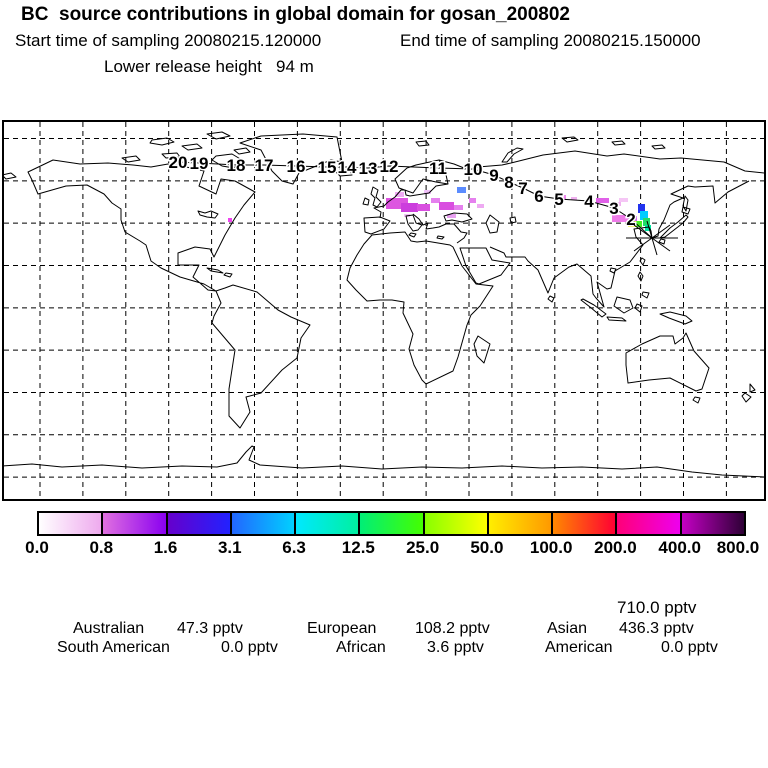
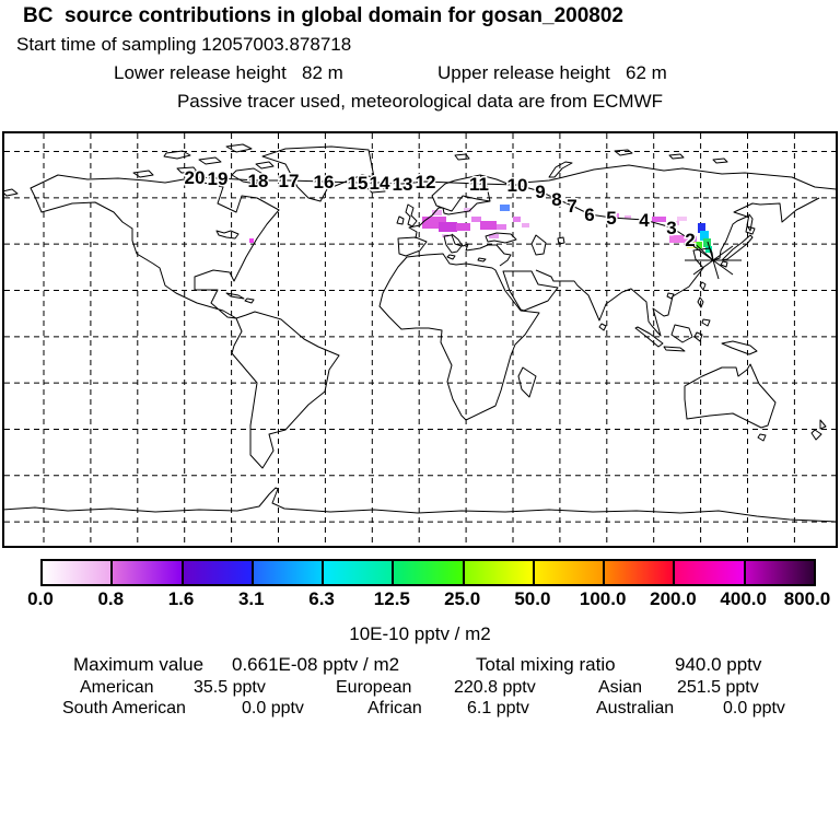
  BC source contributions in global domain for gosan_200802
- Start time of sampling 20080215.120000
+ Start time of sampling 12057003.878718
- End time of sampling 20080215.150000
- Lower release height 94 m
+ Lower release height 82 m
+ Upper release height 62 m
+ Passive tracer used, meteorological data are from ECMWF
  20
  19
  18
  17
  16
  15
  14
  13
  12
  11
  10
  9
  8
  7
  6
  5
  4
  3
  2
  0.0
  0.8
  1.6
  3.1
  6.3
  12.5
  25.0
  50.0
  100.0
  200.0
  400.0
  800.0
+ 10E-10 pptv / m2
+ Maximum value
+ 0.661E-08 pptv / m2
+ Total mixing ratio
- 710.0 pptv
+ 940.0 pptv
- Australian
+ American
- 47.3 pptv
+ 35.5 pptv
  European
- 108.2 pptv
+ 220.8 pptv
  Asian
- 436.3 pptv
+ 251.5 pptv
  South American
  0.0 pptv
  African
- 3.6 pptv
+ 6.1 pptv
- American
+ Australian
  0.0 pptv
